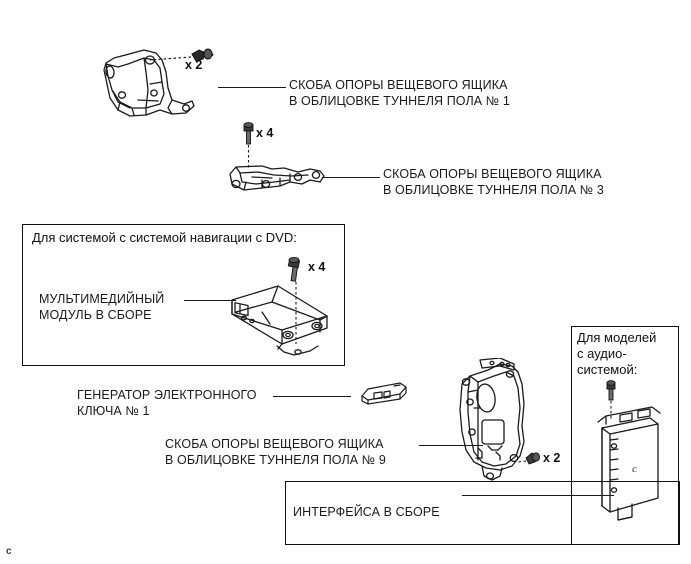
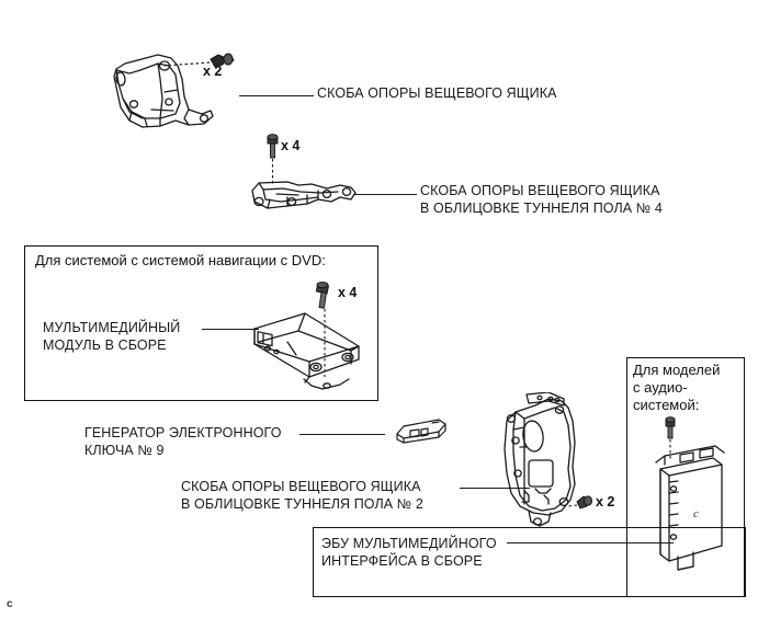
  x 2
  СКОБА ОПОРЫ ВЕЩЕВОГО ЯЩИКА
- В ОБЛИЦОВКЕ ТУННЕЛЯ ПОЛА № 1
  x 4
  СКОБА ОПОРЫ ВЕЩЕВОГО ЯЩИКА
- В ОБЛИЦОВКЕ ТУННЕЛЯ ПОЛА № 3
+ В ОБЛИЦОВКЕ ТУННЕЛЯ ПОЛА № 4
  Для системой с системой навигации с DVD:
  x 4
  МУЛЬТИМЕДИЙНЫЙ
  МОДУЛЬ В СБОРЕ
  Для моделей
  с аудио-
  системой:
  c
+ ЭБУ МУЛЬТИМЕДИЙНОГО
  ИНТЕРФЕЙСА В СБОРЕ
  ГЕНЕРАТОР ЭЛЕКТРОННОГО
- КЛЮЧА № 1
+ КЛЮЧА № 9
  x 2
  СКОБА ОПОРЫ ВЕЩЕВОГО ЯЩИКА
- В ОБЛИЦОВКЕ ТУННЕЛЯ ПОЛА № 9
+ В ОБЛИЦОВКЕ ТУННЕЛЯ ПОЛА № 2
  c
